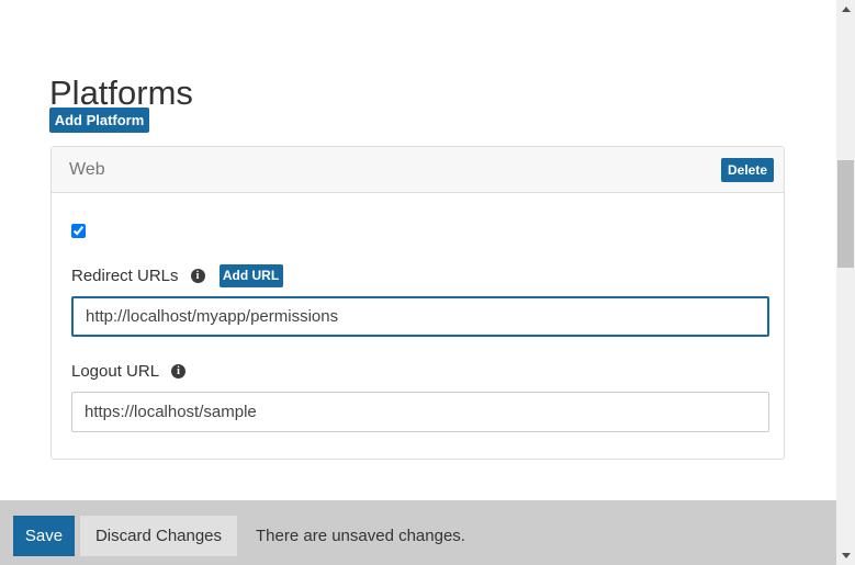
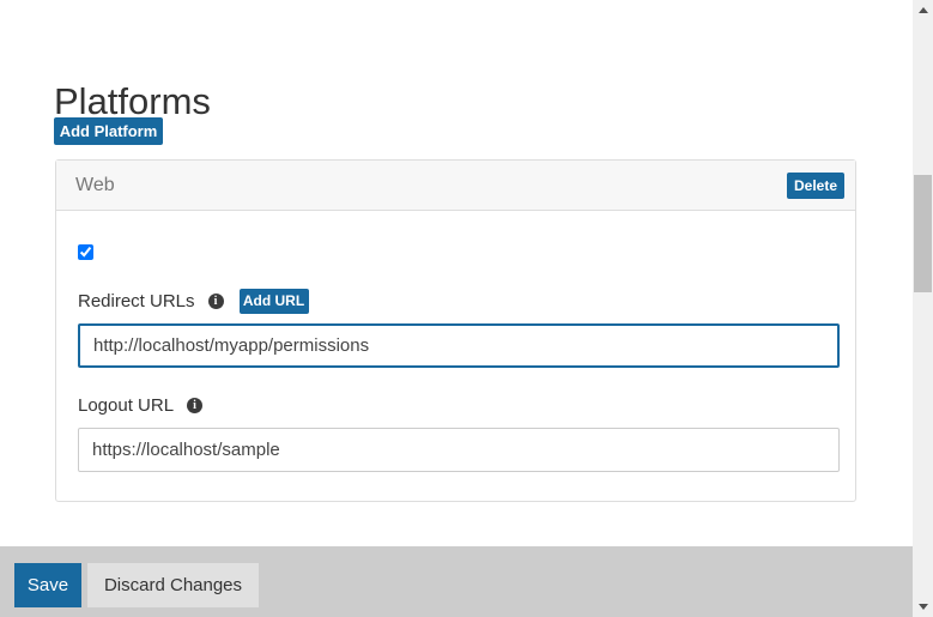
  Platforms
  Add Platform
  Web
  Delete
  Redirect URLs
  i
  Add URL
  http://localhost/myapp/permissions
  Logout URL
  i
  https://localhost/sample
  Save
  Discard Changes
- There are unsaved changes.
